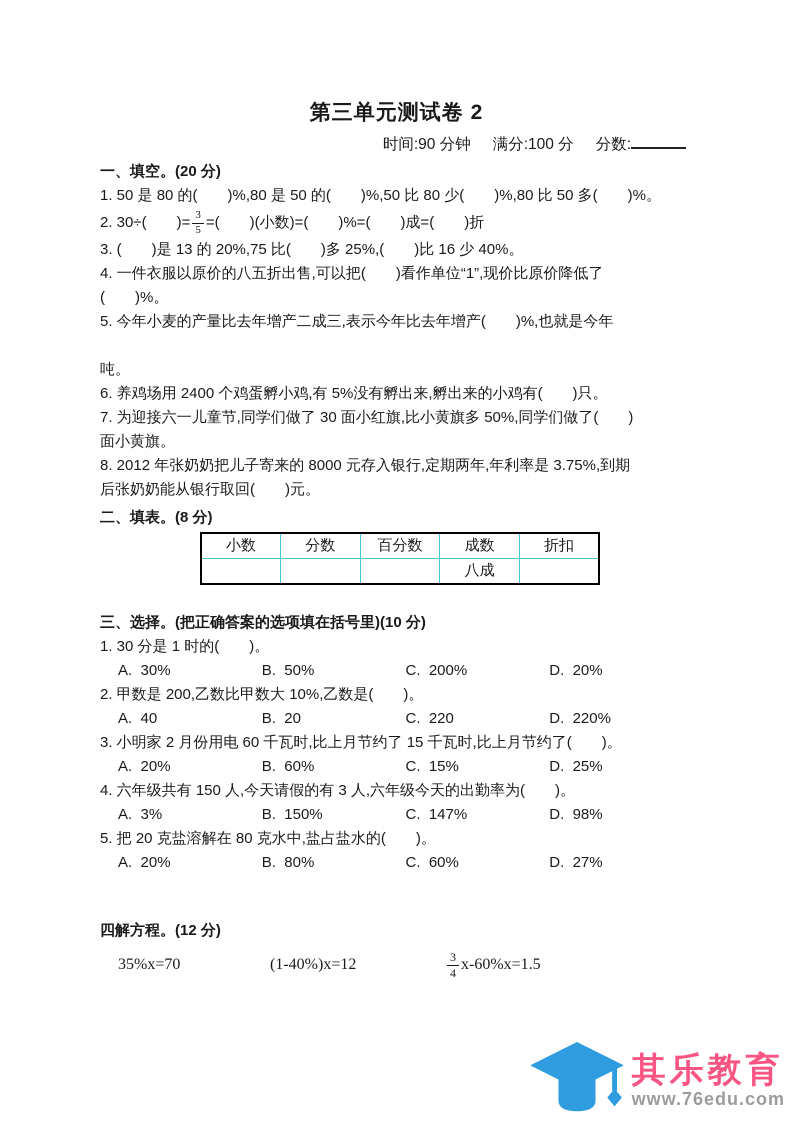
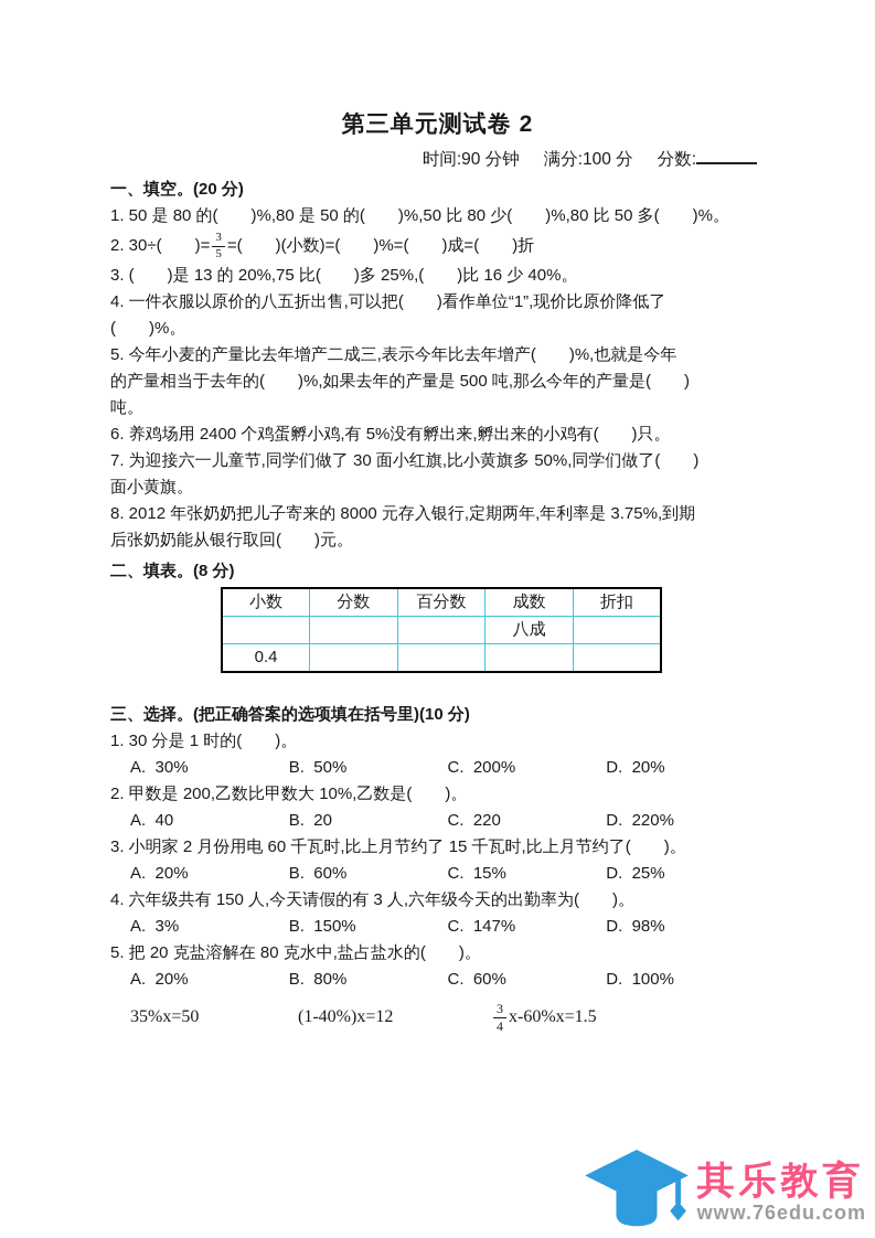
  第三单元测试卷 2
  时间:90 分钟 满分:100 分 分数:
  一、填空。(20 分)
  1. 50 是 80 的( )%,80 是 50 的( )%,50 比 80 少( )%,80 比 50 多( )%。
  2. 30÷( )=
  3
  5
  =( )(小数)=( )%=( )成=( )折
  3. ( )是 13 的 20%,75 比( )多 25%,( )比 16 少 40%。
  4. 一件衣服以原价的八五折出售,可以把( )看作单位“1”,现价比原价降低了
  ( )%。
  5. 今年小麦的产量比去年增产二成三,表示今年比去年增产( )%,也就是今年
+ 的产量相当于去年的( )%,如果去年的产量是 500 吨,那么今年的产量是( )
  吨。
  6. 养鸡场用 2400 个鸡蛋孵小鸡,有 5%没有孵出来,孵出来的小鸡有( )只。
  7. 为迎接六一儿童节,同学们做了 30 面小红旗,比小黄旗多 50%,同学们做了( )
  面小黄旗。
  8. 2012 年张奶奶把儿子寄来的 8000 元存入银行,定期两年,年利率是 3.75%,到期
  后张奶奶能从银行取回( )元。
  二、填表。(8 分)
  小数	分数	百分数	成数	折扣
  			八成
+ 0.4
  三、选择。(把正确答案的选项填在括号里)(10 分)
  1. 30 分是 1 时的( )。
  A. 30%
  B. 50%
  C. 200%
  D. 20%
  2. 甲数是 200,乙数比甲数大 10%,乙数是( )。
  A. 40
  B. 20
  C. 220
  D. 220%
  3. 小明家 2 月份用电 60 千瓦时,比上月节约了 15 千瓦时,比上月节约了( )。
  A. 20%
  B. 60%
  C. 15%
  D. 25%
  4. 六年级共有 150 人,今天请假的有 3 人,六年级今天的出勤率为( )。
  A. 3%
  B. 150%
  C. 147%
  D. 98%
  5. 把 20 克盐溶解在 80 克水中,盐占盐水的( )。
  A. 20%
  B. 80%
  C. 60%
- D. 27%
+ D. 100%
- 四解方程。(12 分)
- 35%x=70
+ 35%x=50
  (1-40%)x=12
  3
  4
  x-60%x=1.5
  其乐教育
  www.76edu.com
